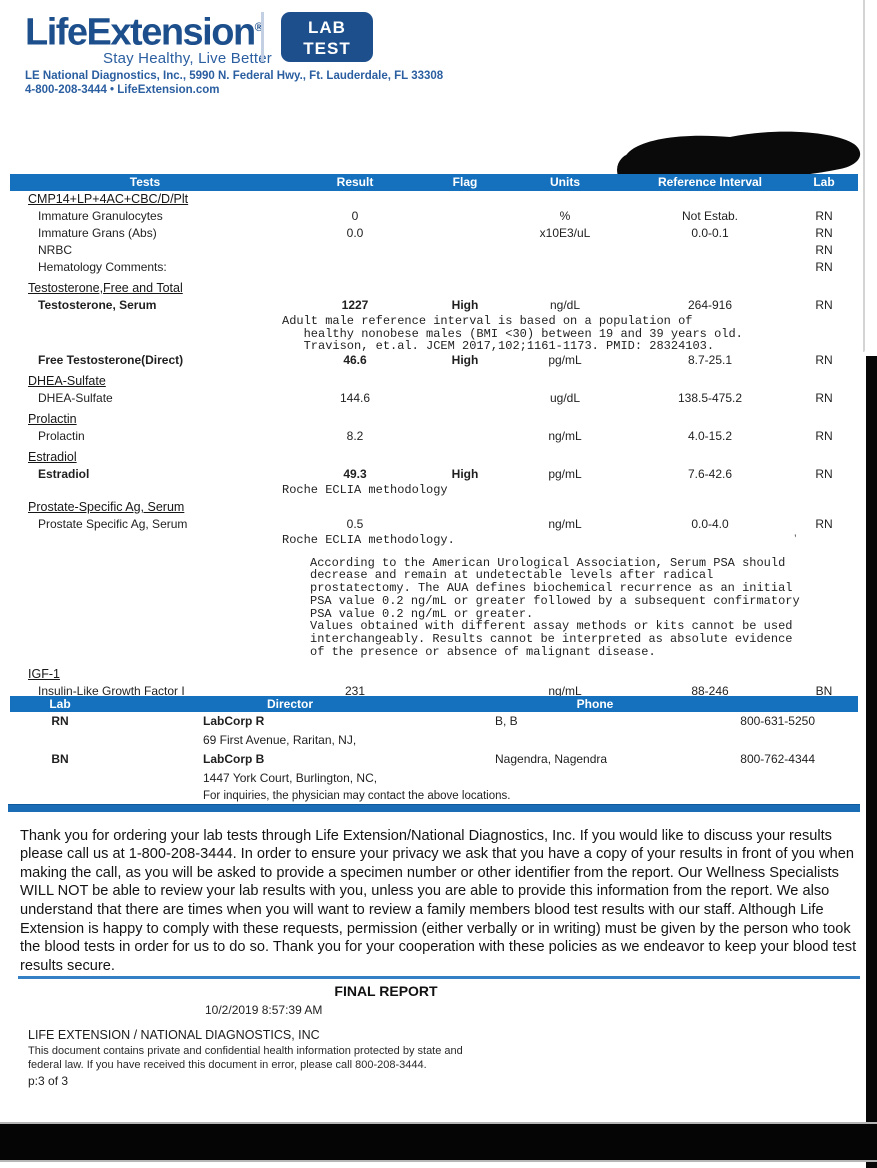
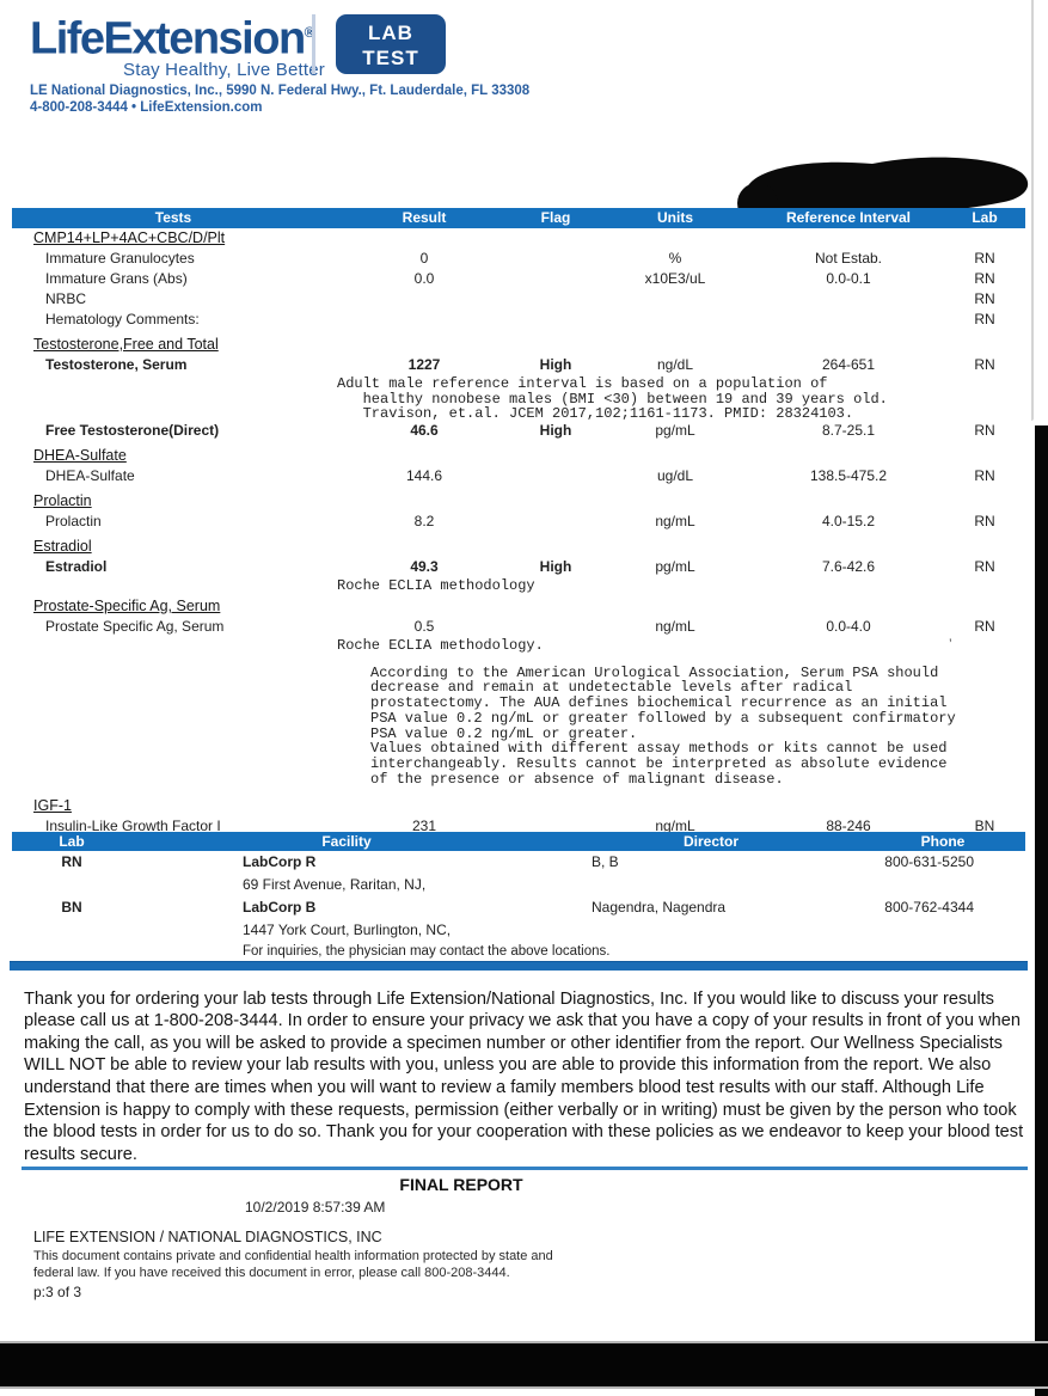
  LifeExtension®
  Stay Healthy, Live Bettr
  LAB
  TEST
  LE National Diagnostics, Inc., 5990 N. Federal Hwy., Ft. Lauderdale, FL 33308
  4-800-208-3444 • LifeExtension.com
  Tests
  Result
  Flag
  Units
  Reference Interval
  Lab
  CMP14+LP+4AC+CBC/D/Plt
  Immature Granulocytes
  0
  %
  Not Estab.
  RN
  Immature Grans (Abs)
  0.0
  x10E3/uL
  0.0-0.1
  RN
  NRBC
  RN
  Hematology Comments:
  RN
  Testosterone,Free and Total
  Testosterone, Serum
  1227
  High
  ng/dL
- 264-916
+ 264-651
  RN
  Adult male reference interval is based on a population of
  healthy nonobese males (BMI <30) between 19 and 39 years old.
  Travison, et.al. JCEM 2017,102;1161-1173. PMID: 28324103.
  Free Testosterone(Direct)
  46.6
  High
  pg/mL
  8.7-25.1
  RN
  DHEA-Sulfate
  DHEA-Sulfate
  144.6
  ug/dL
  138.5-475.2
  RN
  Prolactin
  Prolactin
  8.2
  ng/mL
  4.0-15.2
  RN
  Estradiol
  Estradiol
  49.3
  High
  pg/mL
  7.6-42.6
  RN
  Roche ECLIA methodology
  Prostate-Specific Ag, Serum
  Prostate Specific Ag, Serum
  0.5
  ng/mL
  0.0-4.0
  RN
  Roche ECLIA methodology.
  According to the American Urological Association, Serum PSA should
  decrease and remain at undetectable levels after radical
  prostatectomy. The AUA defines biochemical recurrence as an initial
  PSA value 0.2 ng/mL or greater followed by a subsequent confirmatory
  PSA value 0.2 ng/mL or greater.
  Values obtained with different assay methods or kits cannot be used
  interchangeably. Results cannot be interpreted as absolute evidence
  of the presence or absence of malignant disease.
  IGF-1
  Insulin-Like Growth Factor I
  231
  ng/mL
  88-246
  BN
  ’
  Lab
+ Facility
  Director
  Phone
  RN
  LabCorp R
  B, B
  800-631-5250
  69 First Avenue, Raritan, NJ,
  BN
  LabCorp B
  Nagendra, Nagendra
  800-762-4344
  1447 York Court, Burlington, NC,
  For inquiries, the physician may contact the above locations.
  Thank you for ordering your lab tests through Life Extension/National Diagnostics, Inc. If you would like to discuss your results please call us at 1-800-208-3444. In order to ensure your privacy we ask that you have a copy of your results in front of you when making the call, as you will be asked to provide a specimen number or other identifier from the report. Our Wellness Specialists WILL NOT be able to review your lab results with you, unless you are able to provide this information from the report. We also understand that there are times when you will want to review a family members blood test results with our staff. Although Life Extension is happy to comply with these requests, permission (either verbally or in writing) must be given by the person who took the blood tests in order for us to do so. Thank you for your cooperation with these policies as we endeavor to keep your blood test results secure.
  FINAL REPORT
  10/2/2019 8:57:39 AM
  LIFE EXTENSION / NATIONAL DIAGNOSTICS, INC
  This document contains private and confidential health information protected by state and
  federal law. If you have received this document in error, please call 800-208-3444.
  p:3 of 3
